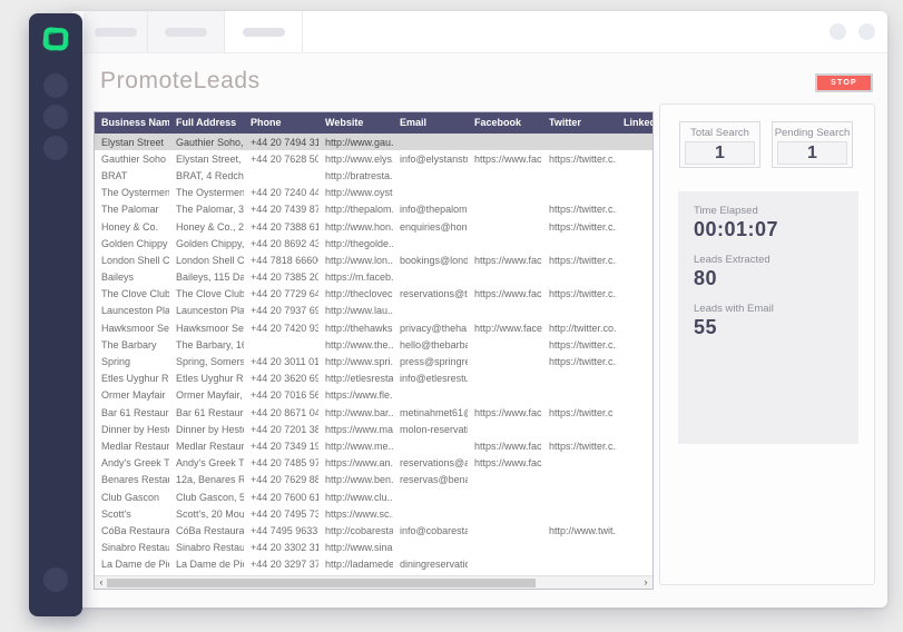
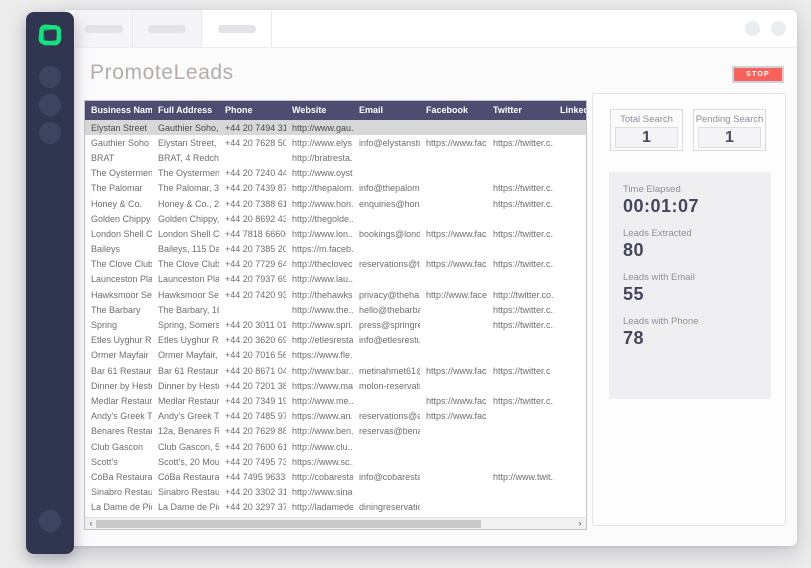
  PromoteLeads
  Business Nam
  Full Address
  Phone
  Website
  Email
  Facebook
  Twitter
  Elystan Street
  Gauthier Soho,
  +44 20 7494 31
  http://www.gau.
  Gauthier Soho
  Elystan Street,
  +44 20 7628 50
  http://www.elys
  info@elystanstr
  https://www.fac
  https://twitter.c.
  BRAT
  http://bratresta.
  The Oystermen
  The Oystermen
  +44 20 7240 44
  http://www.oyst
  The Palomar
  The Palomar, 3
  +44 20 7439 87
  http://thepalom.
  info@thepalom
  https://twitter.c.
  Honey & Co.
  Honey & Co., 2
  +44 20 7388 61
  http://www.hon.
  enquiries@hon
  https://twitter.c.
  Golden Chippy
  Golden Chippy,
  +44 20 8692 43
  http://thegolde..
  London Shell C
  London Shell C
  +44 7818 6660
  http://www.lon..
  bookings@lond
  https://www.fac
  https://twitter.c.
  Baileys
  Baileys, 115 Da
  +44 20 7385 20
  https://m.faceb.
  The Clove Club
  The Clove Club
  +44 20 7729 64
  http://theclovec
  reservations@t
  https://www.fac
  https://twitter.c.
  Launceston Pla
  Launceston Pla
  +44 20 7937 69
  http://www.lau..
  Hawksmoor Se
  Hawksmoor Se
  +44 20 7420 93
  http://thehawks
  privacy@theha
  http://www.face
  http://twitter.co.
  The Barbary
  The Barbary, 1
  http://www.the..
  hello@thebarb
  https://twitter.c.
  Spring
  Spring, Somers
  +44 20 3011 01
  http://www.spri.
  press@springr
  https://twitter.c.
  Etles Uyghur R
  Etles Uyghur R
  +44 20 3620 69
  http://etlesresta
  info@etlesrestu
  Ormer Mayfair
  Ormer Mayfair,
  +44 20 7016 56
  https://www.fle.
  Bar 61 Restaur
  Bar 61 Restaur
  +44 20 8671 04
  http://www.bar..
  metinahmet61
  https://www.fac
  https://twitter.c
  Dinner by Hest
  Dinner by Hest
  +44 20 7201 38
  https://www.ma
  molon-reservat
  Medlar Restaur
  Medlar Restaur
  +44 20 7349 19
  http://www.me..
  https://www.fac
  https://twitter.c.
  Andy's Greek T
  Andy's Greek T
  +44 20 7485 97
  https://www.an.
  reservations@a
  https://www.fac
  Benares Resta
  12a, Benares R
  +44 20 7629 88
  http://www.ben.
  reservas@ben
  Club Gascon
  Club Gascon, 5
  +44 20 7600 61
  http://www.clu..
  Scott's
  Scott's, 20 Mou
  +44 20 7495 73
  https://www.sc.
  CóBa Restaura
  CóBa Restaura
  +44 7495 9633
  http://cobaresta
  info@cobaresta
  http://www.twit.
  Sinabro Restau
  Sinabro Restau
  +44 20 3302 31
  http://www.sina
  +44 20 3297 37
  http://ladamede
  diningreservati
  ‹
  ›
  Total Search
  1
  Pending Search
  1
  Time Elapsed
  00:01:07
  Leads Extracted
  80
  Leads with Email
  55
+ Leads with Phone
+ 78
